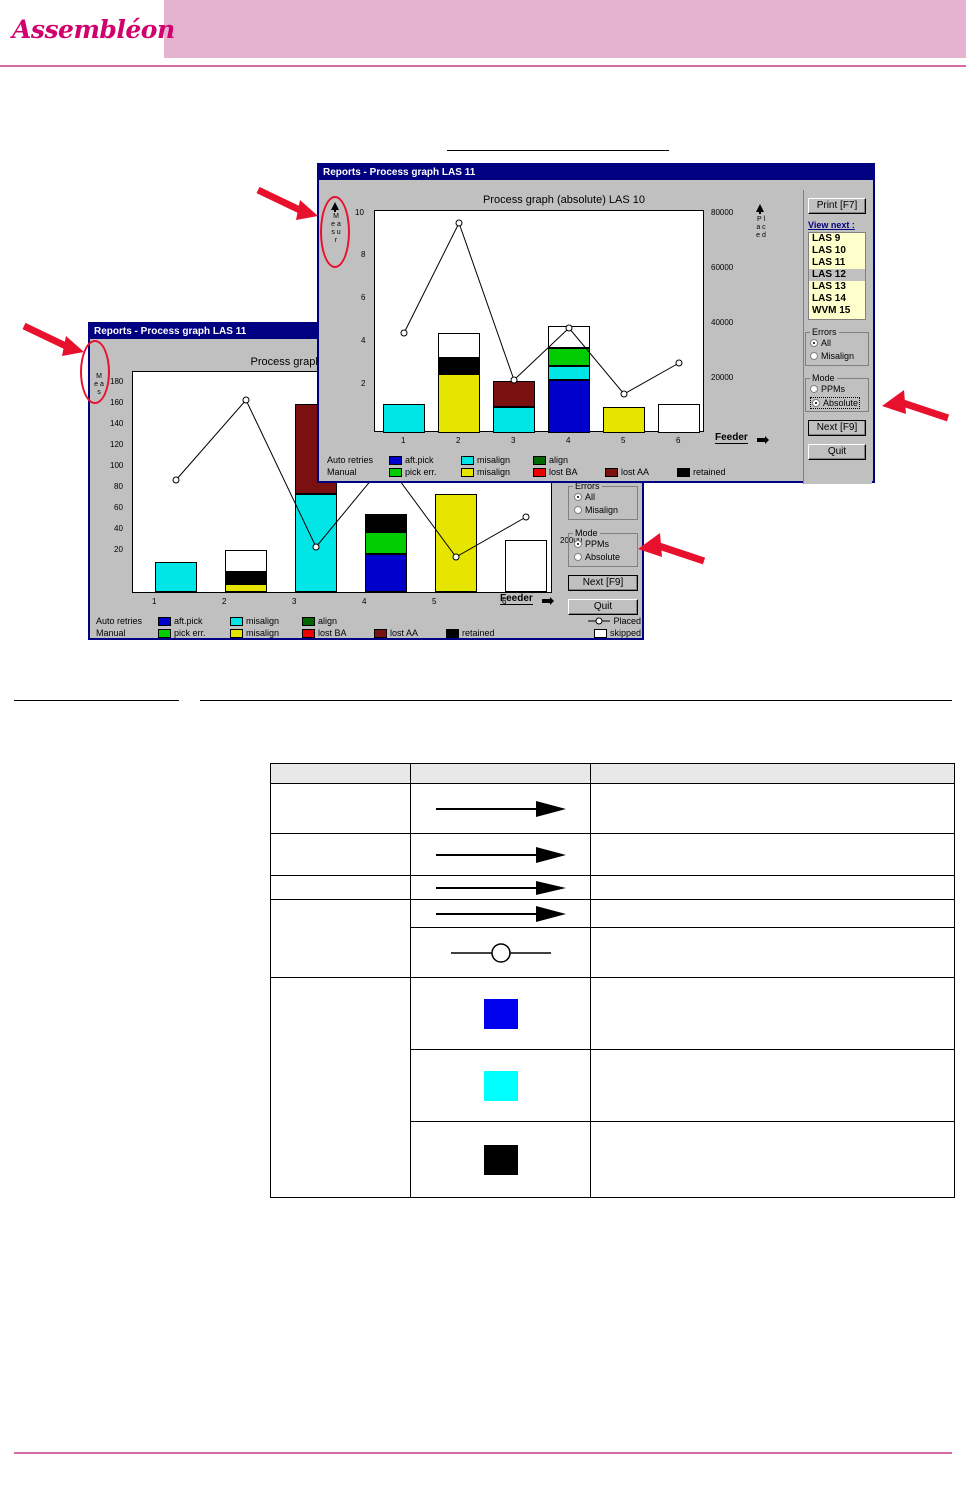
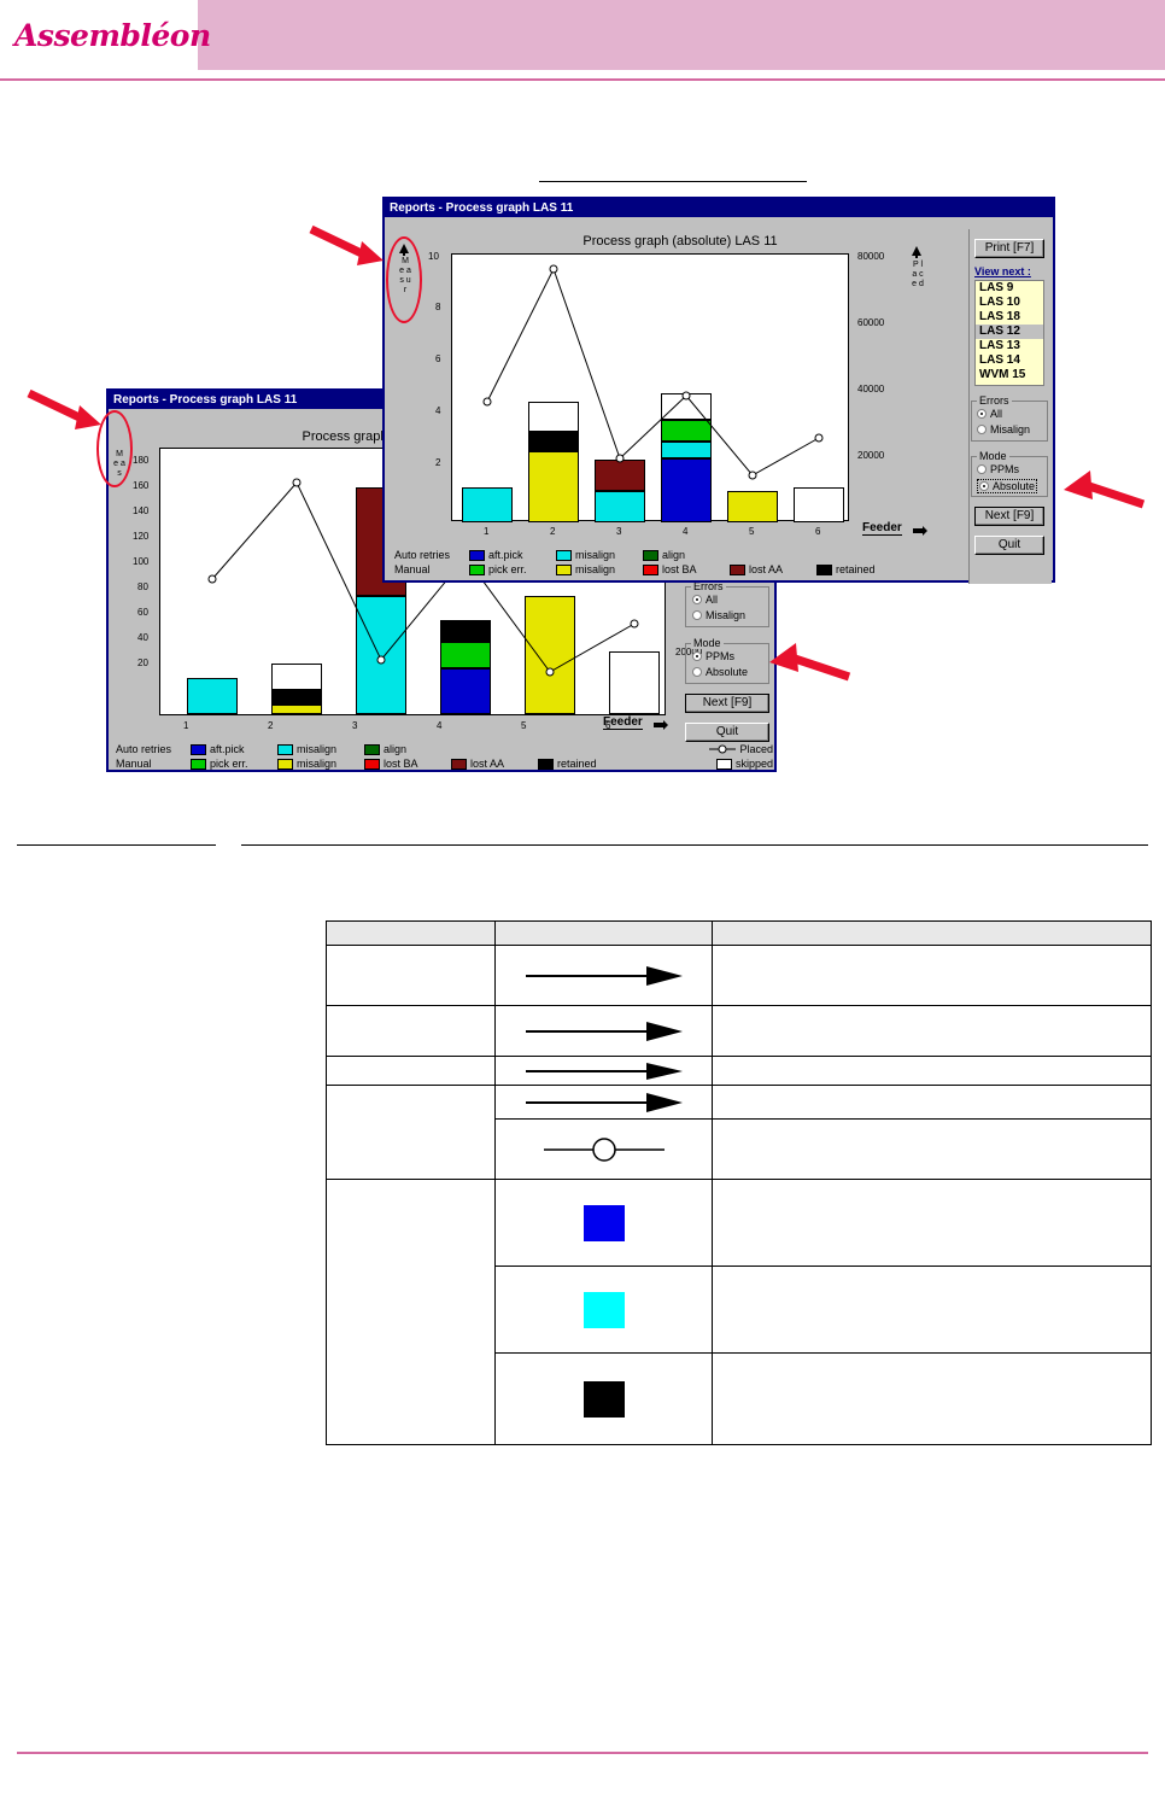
  Assembléon
  Reports - Process graph LAS 11
  180
  160
  140
  120
  100
  80
  60
  40
  20
  1
  2
  3
  4
  5
  6
  Feeder
  Auto retries
  aft.pick
  misalign
  align
  Placed
  Manual
  pick err.
  misalign
  lost BA
  lost AA
  retained
  skipped
  Errors
  All
  Misalign
  Mode
  PPMs
  Absolute
  Next [F9]
  Quit
  Reports - Process graph LAS 11
- Process graph (absolute) LAS 10
+ Process graph (absolute) LAS 11
  10
  8
  6
  4
  2
  80000
  60000
  40000
  20000
  1
  2
  3
  4
  5
  6
  Feeder
  Auto retries
  aft.pick
  misalign
  align
  Manual
  pick err.
  misalign
  lost BA
  lost AA
  retained
  Print [F7]
  View next :
  LAS 9
  LAS 10
- LAS 11
+ LAS 18
  LAS 12
  LAS 13
  LAS 14
  WVM 15
  Errors
  All
  Misalign
  Mode
  PPMs
  Absolute
  Next [F9]
  Quit
